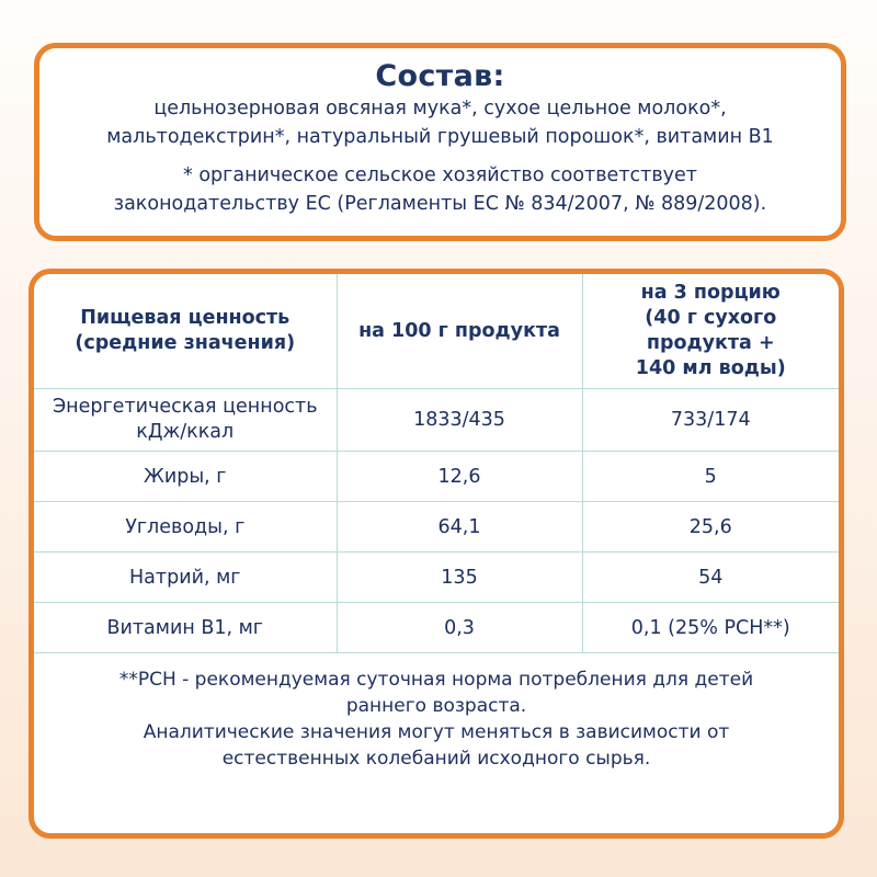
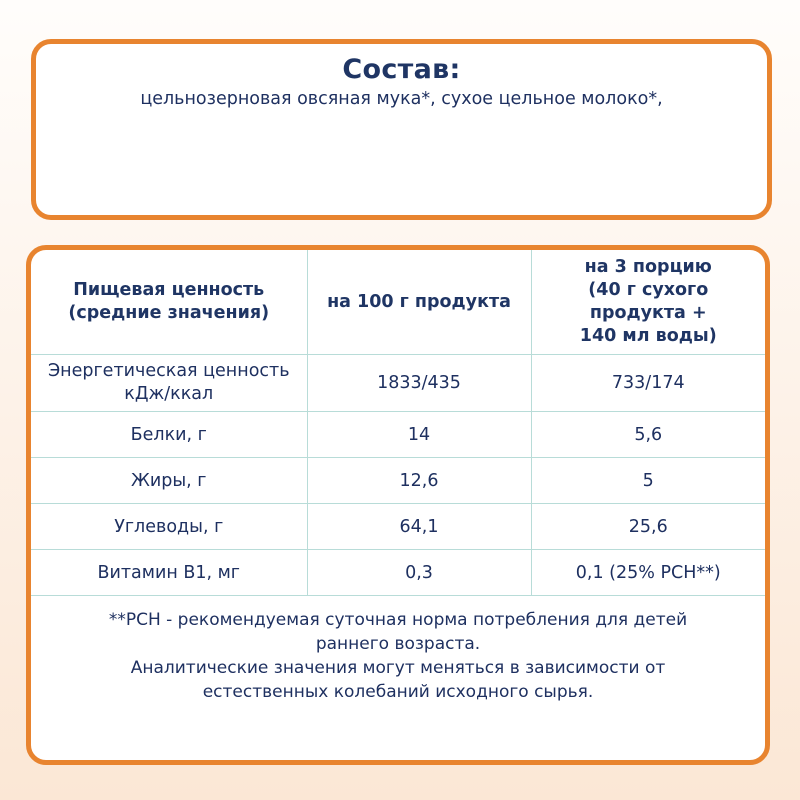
  Состав:
  цельнозерновая овсяная мука*, сухое цельное молоко*,
- мальтодекстрин*, натуральный грушевый порошок*, витамин В1
- * органическое сельское хозяйство соответствует
- законодательству ЕС (Регламенты ЕС № 834/2007, № 889/2008).
  Пищевая ценность (средние значения)	на 100 г продукта	на 3 порцию (40 г сухого продукта + 140 мл воды)
  Энергетическая ценность кДж/ккал	1833/435	733/174
+ Белки, г	14	5,6
  Жиры, г	12,6	5
  Углеводы, г	64,1	25,6
- Натрий, мг	135	54
  Витамин В1, мг	0,3	0,1 (25% РСН**)
  **РСН - рекомендуемая суточная норма потребления для детей
  раннего возраста.
  Аналитические значения могут меняться в зависимости от
  естественных колебаний исходного сырья.
